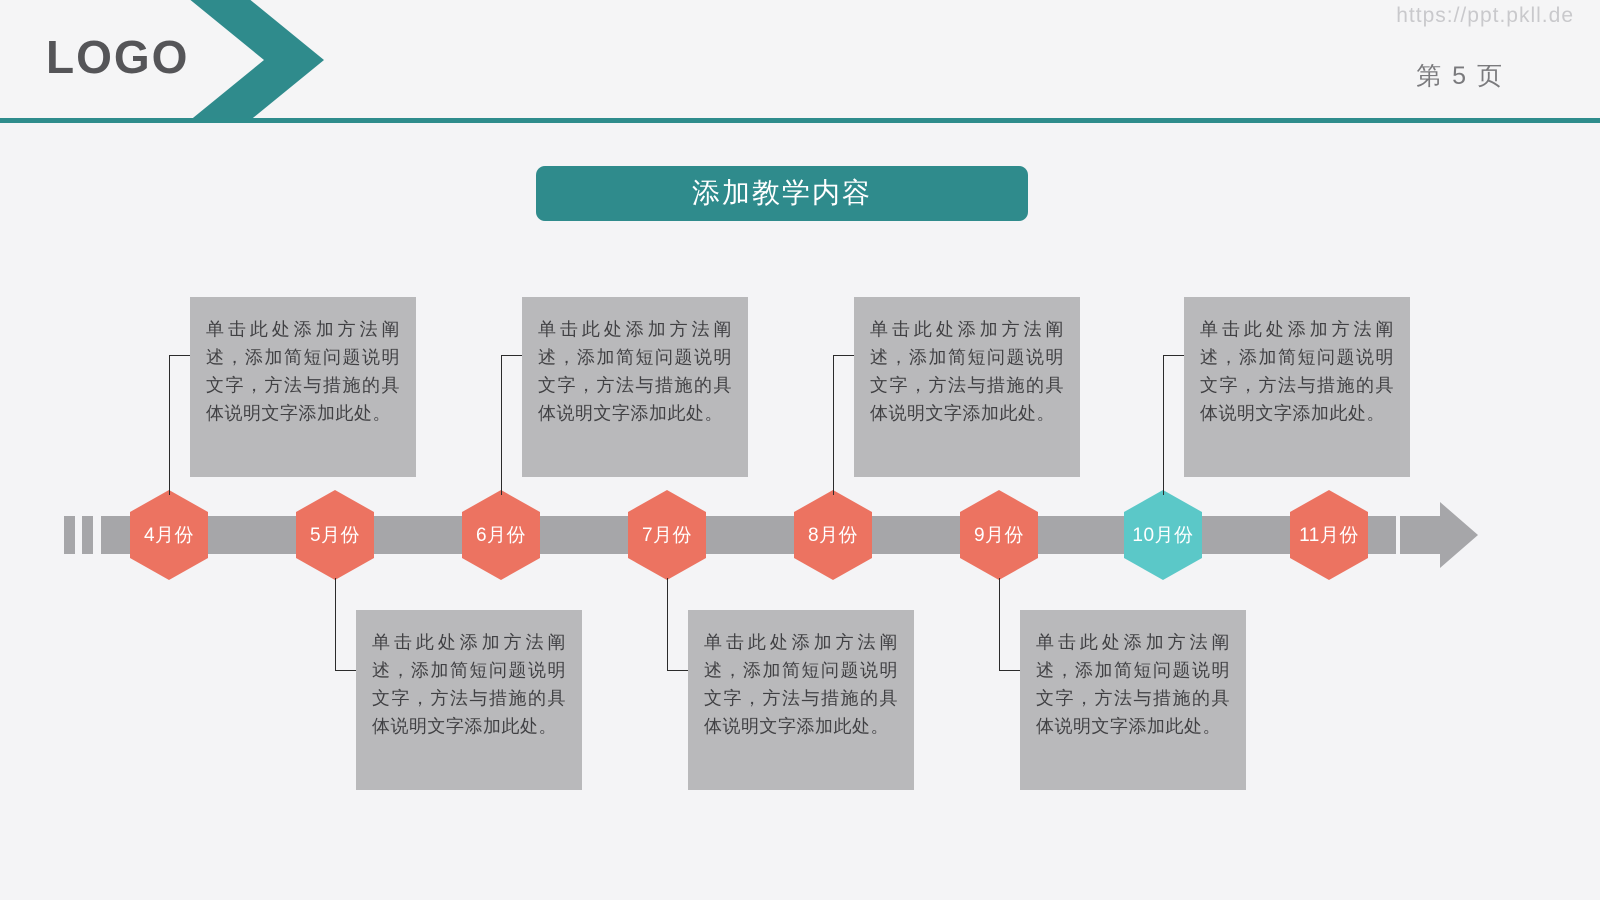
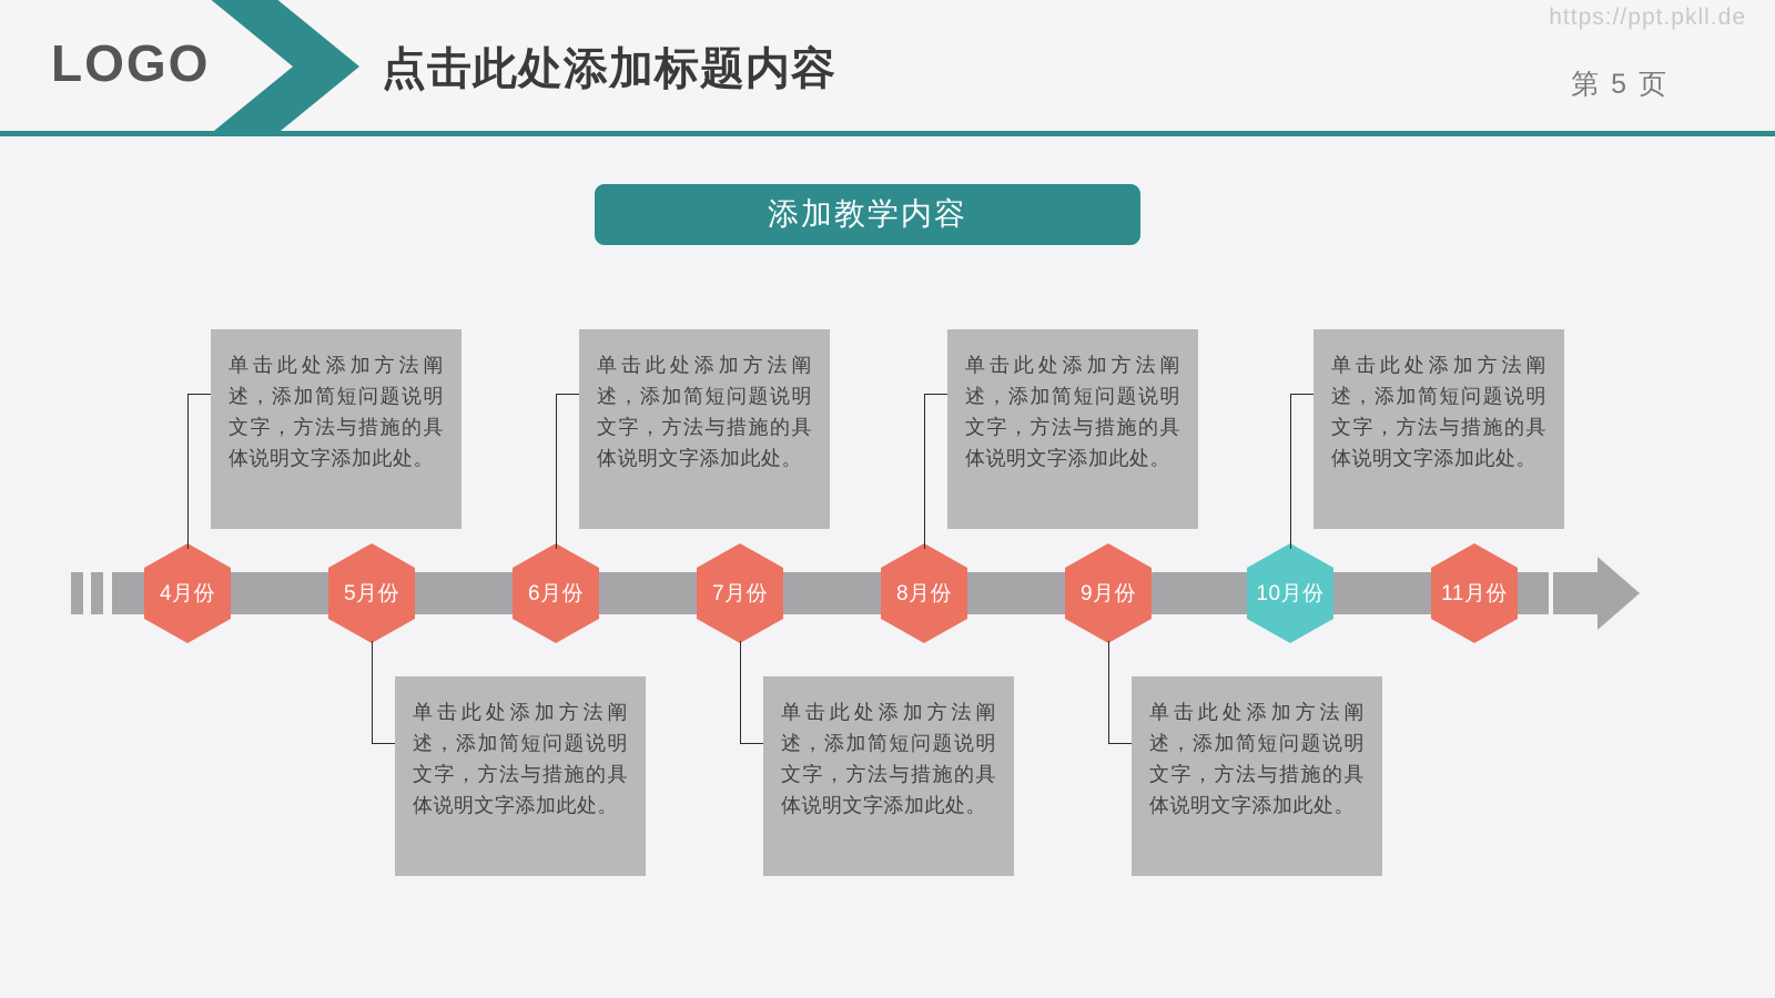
  LOGO
+ 点击此处添加标题内容
  https://ppt.pkll.de
  第 5 页
  添加教学内容
  4月份
  5月份
  6月份
  7月份
  8月份
  9月份
  10月份
  11月份
  单击此处添加方法阐述，添加简短问题说明文字，方法与措施的具体说明文字添加此处。
  单击此处添加方法阐述，添加简短问题说明文字，方法与措施的具体说明文字添加此处。
  单击此处添加方法阐述，添加简短问题说明文字，方法与措施的具体说明文字添加此处。
  单击此处添加方法阐述，添加简短问题说明文字，方法与措施的具体说明文字添加此处。
  单击此处添加方法阐述，添加简短问题说明文字，方法与措施的具体说明文字添加此处。
  单击此处添加方法阐述，添加简短问题说明文字，方法与措施的具体说明文字添加此处。
  单击此处添加方法阐述，添加简短问题说明文字，方法与措施的具体说明文字添加此处。
